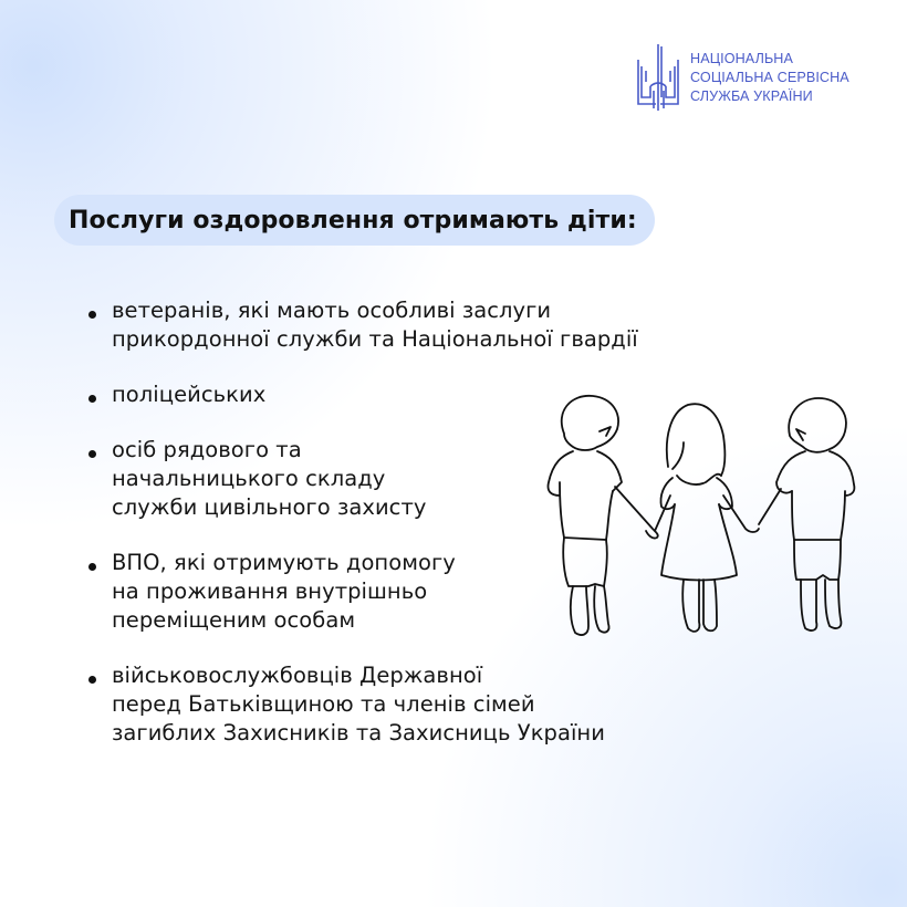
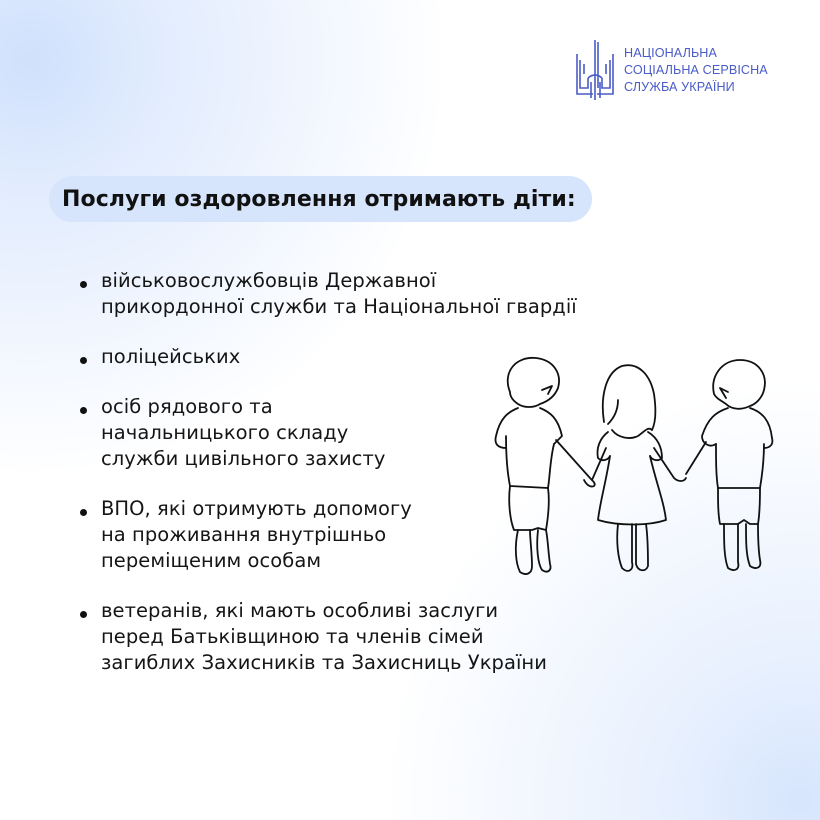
  НАЦІОНАЛЬНА
  СОЦІАЛЬНА СЕРВІСНА
  СЛУЖБА УКРАЇНИ
  Послуги оздоровлення отримають діти:
- ветеранів, які мають особливі заслуги
+ військовослужбовців Державної
  прикордонної служби та Національної гвардії
  поліцейських
  осіб рядового та
  начальницького складу
  служби цивільного захисту
  ВПО, які отримують допомогу
  на проживання внутрішньо
  переміщеним особам
- військовослужбовців Державної
+ ветеранів, які мають особливі заслуги
  перед Батьківщиною та членів сімей
  загиблих Захисників та Захисниць України
